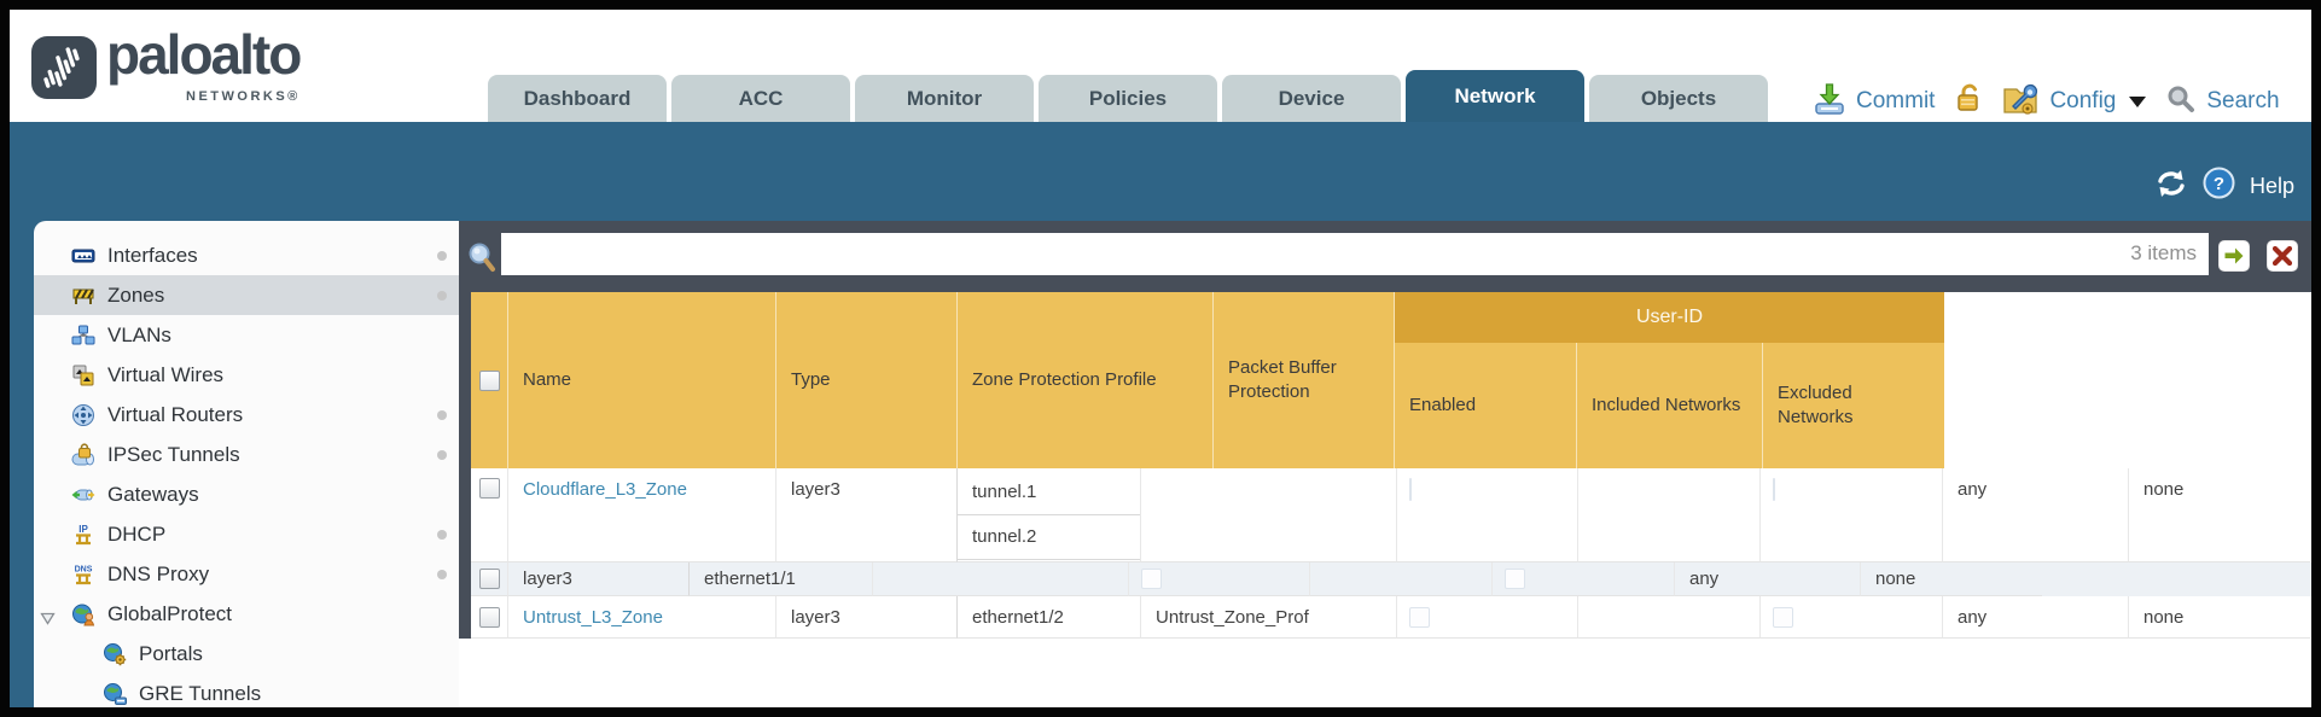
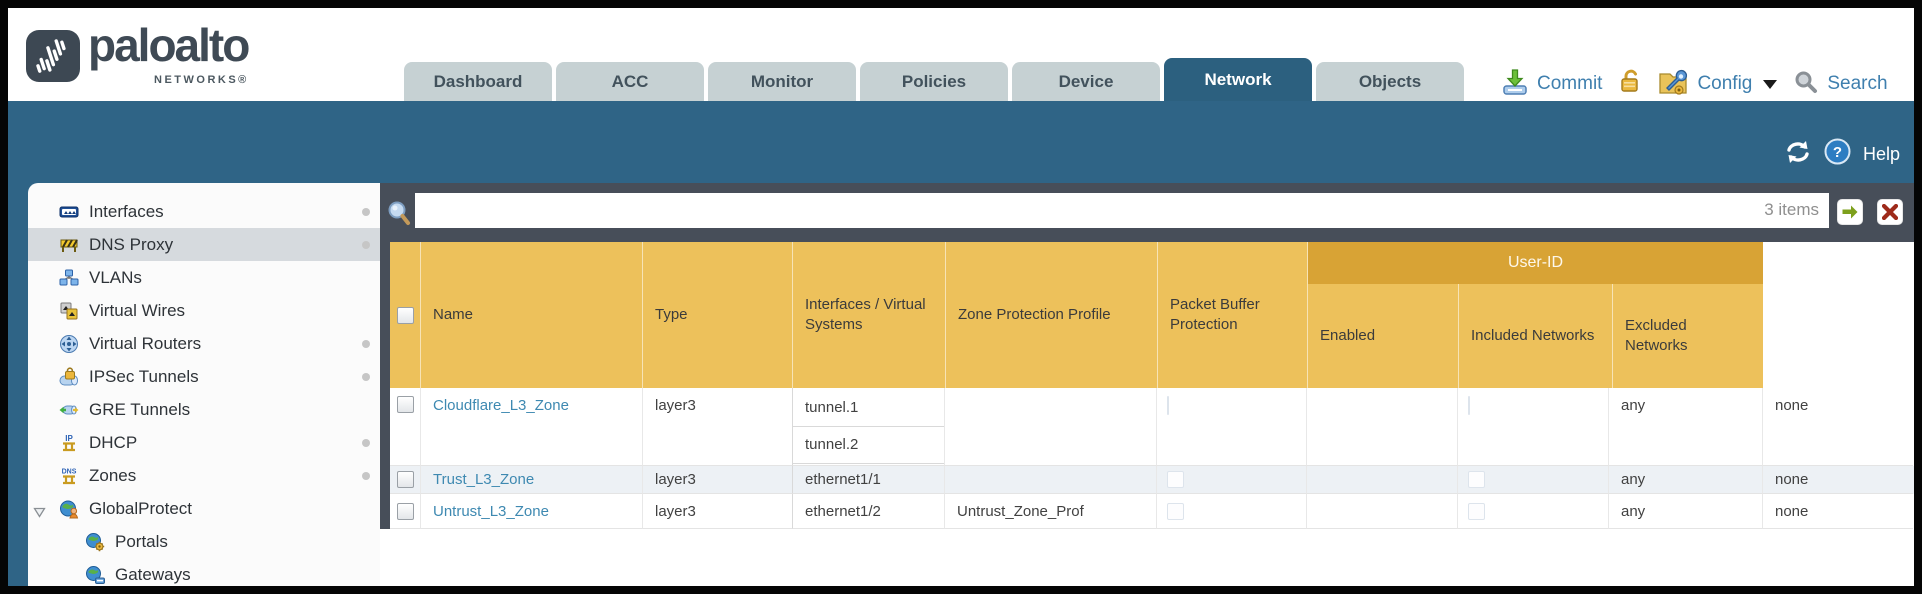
  paloalto
  NETWORKS®
  Dashboard
  ACC
  Monitor
  Policies
  Device
  Network
  Objects
  Commit
  Config
  Search
  ?
  Help
  Interfaces
- Zones
+ DNS Proxy
  VLANs
  Virtual Wires
  Virtual Routers
  IPSec Tunnels
- Gateways
+ GRE Tunnels
  IP
  DHCP
- DNS Proxy
+ Zones
  GlobalProtect
  Portals
- GRE Tunnels
+ Gateways
  3 items
  Name
  Type
+ Interfaces / Virtual Systems
  Zone Protection Profile
  Packet Buffer Protection
  User-ID
  Enabled
  Included Networks
  Excluded Networks
  Cloudflare_L3_Zone
  layer3
  tunnel.1
  tunnel.2
  any
  none
+ Trust_L3_Zone
  layer3
  ethernet1/1
  any
  none
  Untrust_L3_Zone
  layer3
  ethernet1/2
  Untrust_Zone_Prof
  any
  none
